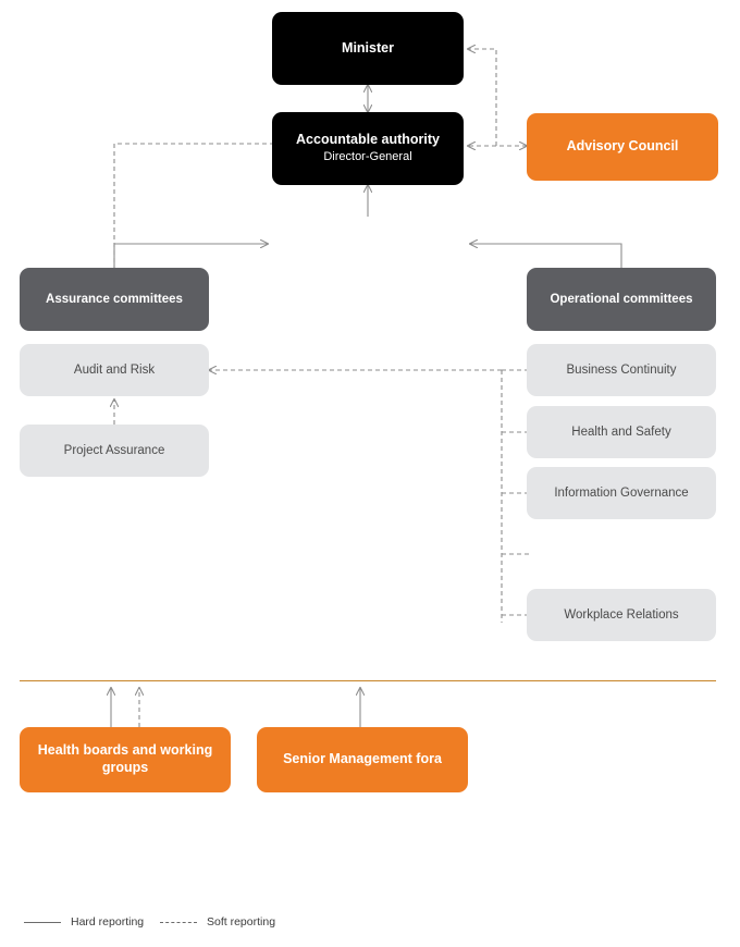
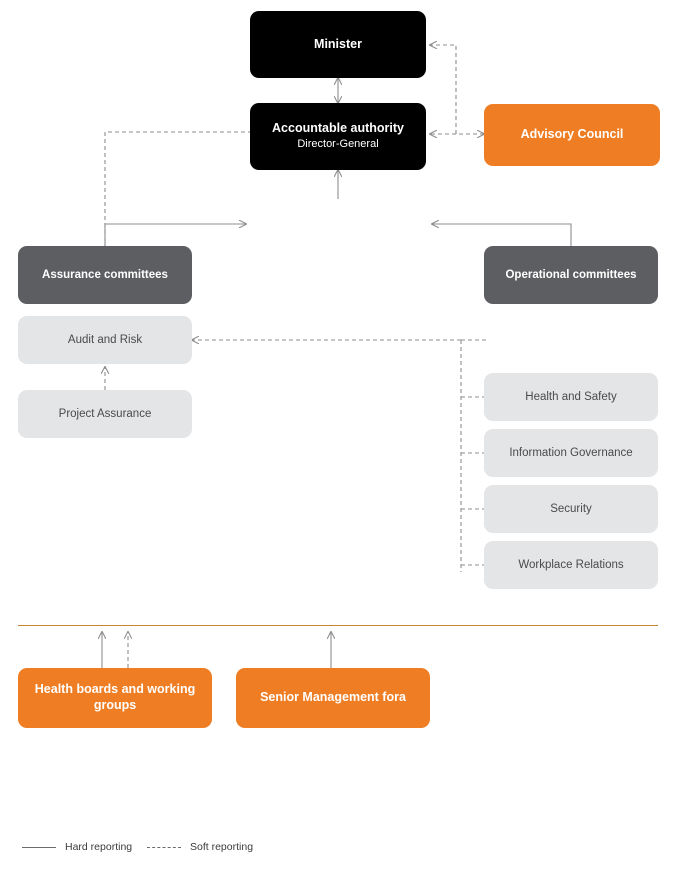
  Minister
  Accountable authority
  Director-General
  Advisory Council
  Assurance committees
  Audit and Risk
  Project Assurance
  Operational committees
- Business Continuity
  Health and Safety
  Information Governance
+ Security
  Workplace Relations
  Health boards and working groups
  Senior Management fora
  Hard reporting
  Soft reporting
